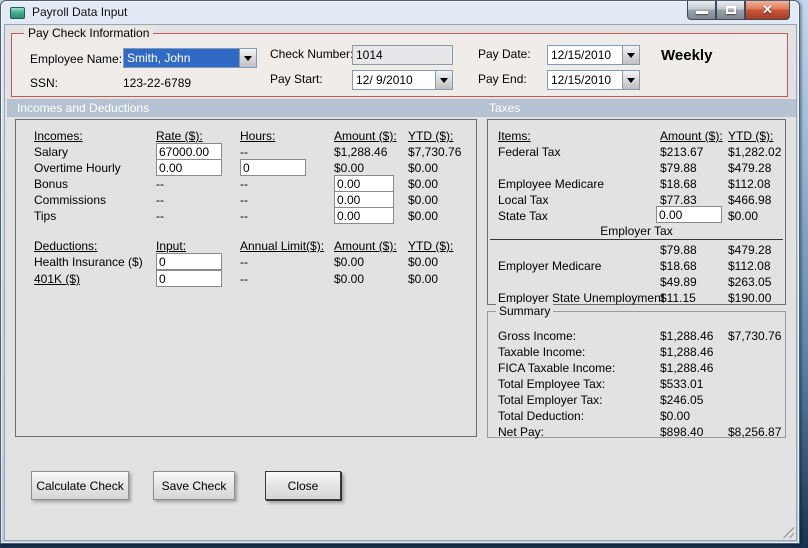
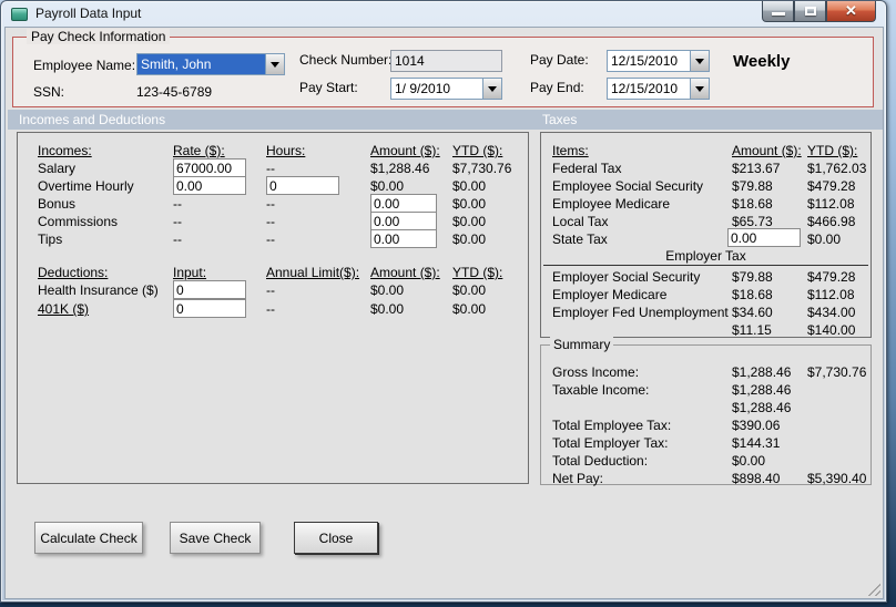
  Payroll Data Input
  ✕
  Pay Check Information
  Employee Name:
  Smith, John
  Check Number
  1014
  Pay Date:
  12/15/2010
  Weekly
  SSN:
- 123-22-6789
+ 123-45-6789
  Pay Start:
- 12/ 9/2010
+ 1/ 9/2010
  Pay End:
  12/15/2010
  Incomes and Deductions
  Taxes
  Incomes:
  Rate ($):
  Hours:
  Amount ($):
  YTD ($):
  Salary
  67000.00
  --
  $1,288.46
  $7,730.76
  Overtime Hourly
  0.00
  0
  $0.00
  $0.00
  Bonus
  --
  --
  0.00
  $0.00
  Commissions
  --
  --
  0.00
  $0.00
  Tips
  --
  --
  0.00
  $0.00
  Deductions:
  Input:
  Annual Limit($):
  Amount ($):
  YTD ($):
  Health Insurance ($)
  0
  --
  $0.00
  $0.00
  401K ($)
  0
  --
  $0.00
  $0.00
  Items:
  Amount ($):
  YTD ($):
  Federal Tax
  $213.67
- $1,282.02
+ $1,762.03
+ Employee Social Security
  $79.88
  $479.28
  Employee Medicare
  $18.68
  $112.08
  Local Tax
- $77.83
+ $65.73
  $466.98
  State Tax
  0.00
  $0.00
  Employer Tax
+ Employer Social Security
  $79.88
  $479.28
  Employer Medicare
  $18.68
  $112.08
+ Employer Fed Unemployment
- $49.89
+ $34.60
- $263.05
+ $434.00
- Employer State Unemployment
  $11.15
- $190.00
+ $140.00
  Summary
  Gross Income:
  $1,288.46
  $7,730.76
  Taxable Income:
  $1,288.46
- FICA Taxable Income:
  $1,288.46
  Total Employee Tax:
- $533.01
+ $390.06
  Total Employer Tax:
- $246.05
+ $144.31
  Total Deduction:
  $0.00
  Net Pay:
  $898.40
- $8,256.87
+ $5,390.40
  Calculate Check
  Save Check
  Close
